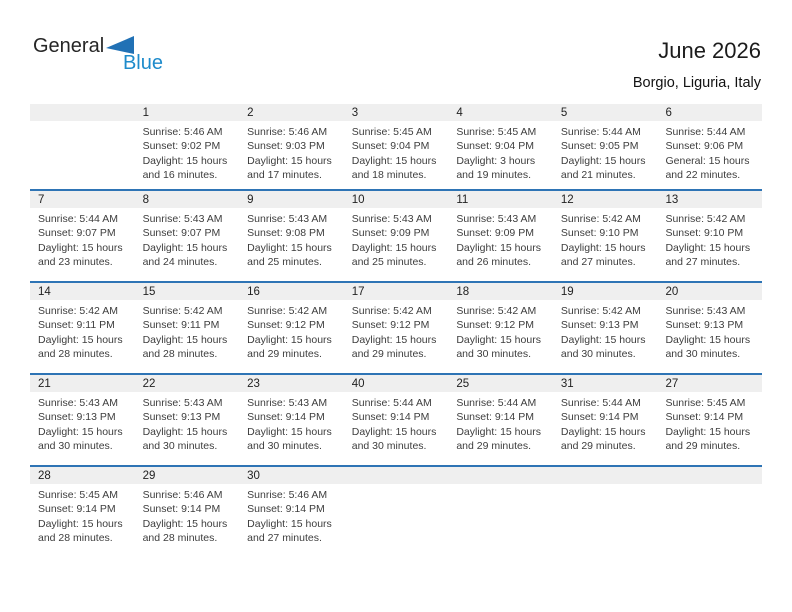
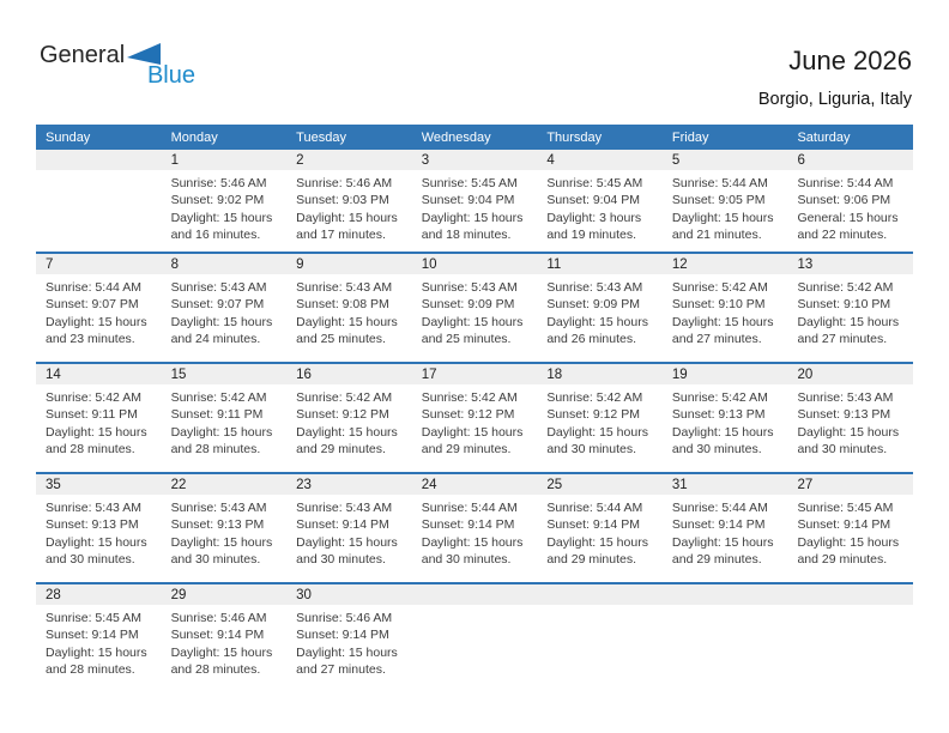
  General
  Blue
  June 2026
  Borgio, Liguria, Italy
+ Sunday
+ Monday
+ Tuesday
+ Wednesday
+ Thursday
+ Friday
+ Saturday
  1
  Sunrise: 5:46 AM
  Sunset: 9:02 PM
  Daylight: 15 hours and 16 minutes.
  2
  Sunrise: 5:46 AM
  Sunset: 9:03 PM
  Daylight: 15 hours and 17 minutes.
  3
  Sunrise: 5:45 AM
  Sunset: 9:04 PM
  Daylight: 15 hours and 18 minutes.
  4
  Sunrise: 5:45 AM
  Sunset: 9:04 PM
  Daylight: 3 hours and 19 minutes.
  5
  Sunrise: 5:44 AM
  Sunset: 9:05 PM
  Daylight: 15 hours and 21 minutes.
  6
  Sunrise: 5:44 AM
  Sunset: 9:06 PM
  General: 15 hours and 22 minutes.
  7
  Sunrise: 5:44 AM
  Sunset: 9:07 PM
  Daylight: 15 hours and 23 minutes.
  8
  Sunrise: 5:43 AM
  Sunset: 9:07 PM
  Daylight: 15 hours and 24 minutes.
  9
  Sunrise: 5:43 AM
  Sunset: 9:08 PM
  Daylight: 15 hours and 25 minutes.
  10
  Sunrise: 5:43 AM
  Sunset: 9:09 PM
  Daylight: 15 hours and 25 minutes.
  11
  Sunrise: 5:43 AM
  Sunset: 9:09 PM
  Daylight: 15 hours and 26 minutes.
  12
  Sunrise: 5:42 AM
  Sunset: 9:10 PM
  Daylight: 15 hours and 27 minutes.
  13
  Sunrise: 5:42 AM
  Sunset: 9:10 PM
  Daylight: 15 hours and 27 minutes.
  14
  Sunrise: 5:42 AM
  Sunset: 9:11 PM
  Daylight: 15 hours and 28 minutes.
  15
  Sunrise: 5:42 AM
  Sunset: 9:11 PM
  Daylight: 15 hours and 28 minutes.
  16
  Sunrise: 5:42 AM
  Sunset: 9:12 PM
  Daylight: 15 hours and 29 minutes.
  17
  Sunrise: 5:42 AM
  Sunset: 9:12 PM
  Daylight: 15 hours and 29 minutes.
  18
  Sunrise: 5:42 AM
  Sunset: 9:12 PM
  Daylight: 15 hours and 30 minutes.
  19
  Sunrise: 5:42 AM
  Sunset: 9:13 PM
  Daylight: 15 hours and 30 minutes.
  20
  Sunrise: 5:43 AM
  Sunset: 9:13 PM
  Daylight: 15 hours and 30 minutes.
- 21
+ 35
  Sunrise: 5:43 AM
  Sunset: 9:13 PM
  Daylight: 15 hours and 30 minutes.
  22
  Sunrise: 5:43 AM
  Sunset: 9:13 PM
  Daylight: 15 hours and 30 minutes.
  23
  Sunrise: 5:43 AM
  Sunset: 9:14 PM
  Daylight: 15 hours and 30 minutes.
- 40
+ 24
  Sunrise: 5:44 AM
  Sunset: 9:14 PM
  Daylight: 15 hours and 30 minutes.
  25
  Sunrise: 5:44 AM
  Sunset: 9:14 PM
  Daylight: 15 hours and 29 minutes.
  31
  Sunrise: 5:44 AM
  Sunset: 9:14 PM
  Daylight: 15 hours and 29 minutes.
  27
  Sunrise: 5:45 AM
  Sunset: 9:14 PM
  Daylight: 15 hours and 29 minutes.
  28
  Sunrise: 5:45 AM
  Sunset: 9:14 PM
  Daylight: 15 hours and 28 minutes.
  29
  Sunrise: 5:46 AM
  Sunset: 9:14 PM
  Daylight: 15 hours and 28 minutes.
  30
  Sunrise: 5:46 AM
  Sunset: 9:14 PM
  Daylight: 15 hours and 27 minutes.
